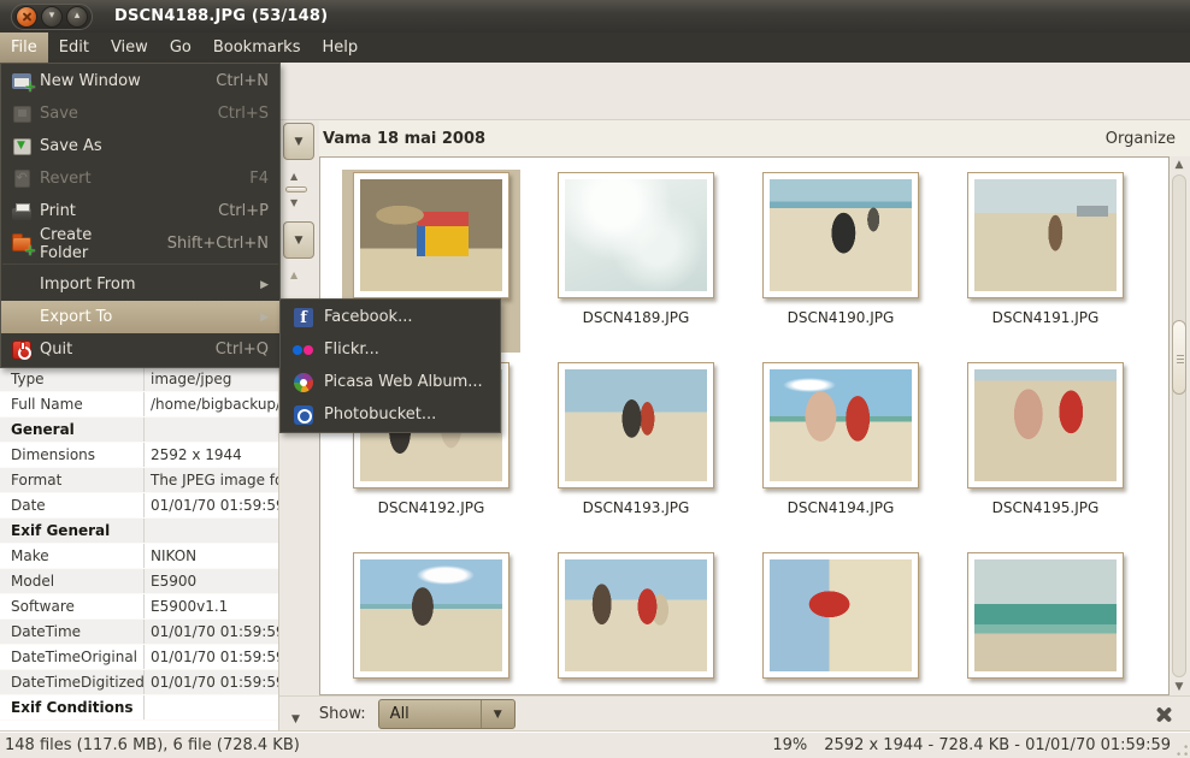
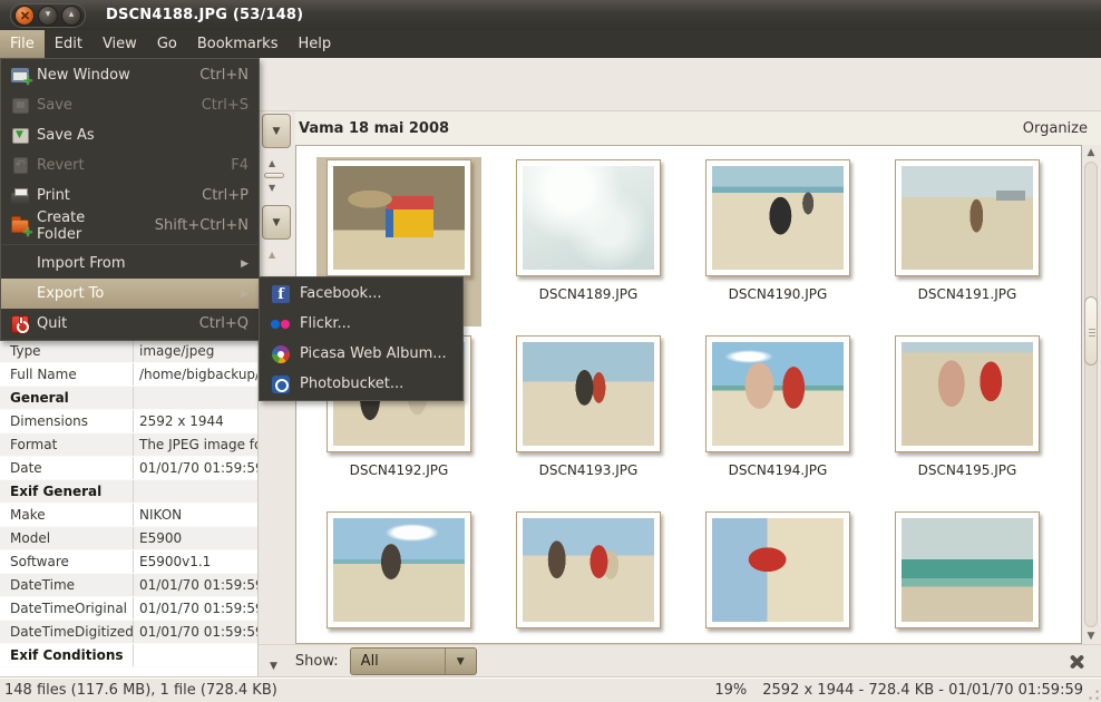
  ▾
  ▴
  DSCN4188.JPG (53/148)
  File
  Edit
  View
  Go
  Bookmarks
  Help
  Vama 18 mai 2008
  Organize
  Type
  image/jpeg
  Full Name
  /home/bigbackup
  General
  Dimensions
  2592 x 1944
  Format
  The JPEG image f
  Date
  01/01/70 01:59:5
  Exif General
  Make
  NIKON
  Model
  E5900
  Software
  E5900v1.1
  DateTime
  01/01/70 01:59:5
  DateTimeOriginal
  01/01/70 01:59:5
  DateTimeDigitized
  01/01/70 01:59:5
  Exif Conditions
  ▼
  ▲
  ▼
  ▼
  ▲
  DSCN4189.JPG
  DSCN4190.JPG
  DSCN4191.JPG
  DSCN4192.JPG
  DSCN4193.JPG
  DSCN4194.JPG
  DSCN4195.JPG
  ▲
  ▼
  ▼
  Show:
  All
  ▼
- 148 files (117.6 MB), 6 file (728.4 KB)
+ 148 files (117.6 MB), 1 file (728.4 KB)
  19%
  2592 x 1944 - 728.4 KB - 01/01/70 01:59:59
  New Window
  Ctrl+N
  Save
  Ctrl+S
  Save As
  Revert
  F4
  Print
  Ctrl+P
  Create Folder
  Shift+Ctrl+N
  Import From
  ▶
  Export To
  ▶
  Quit
  Ctrl+Q
  f
  Facebook...
  Flickr...
  Picasa Web Album...
  Photobucket...
